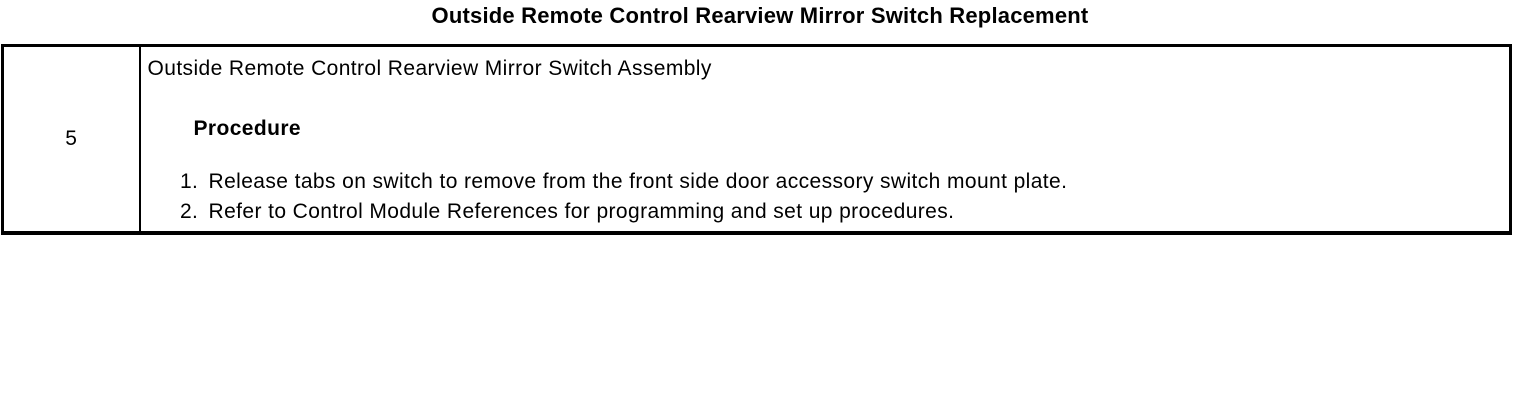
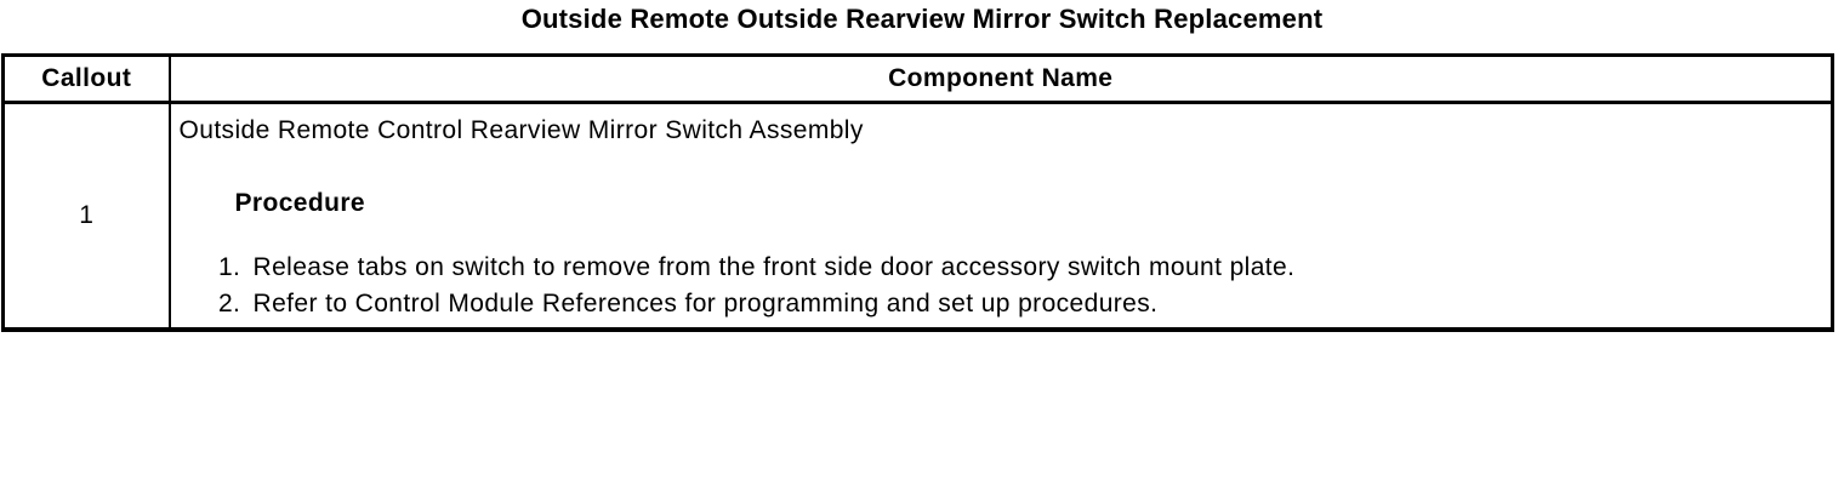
- Outside Remote Control Rearview Mirror Switch Replacement
+ Outside Remote Outside Rearview Mirror Switch Replacement
+ Callout	Component Name
- 5	Outside Remote Control Rearview Mirror Switch Assembly Procedure Release tabs on switch to remove from the front side door accessory switch mount plate. Refer to Control Module References for programming and set up procedures.
+ 1	Outside Remote Control Rearview Mirror Switch Assembly Procedure Release tabs on switch to remove from the front side door accessory switch mount plate. Refer to Control Module References for programming and set up procedures.
